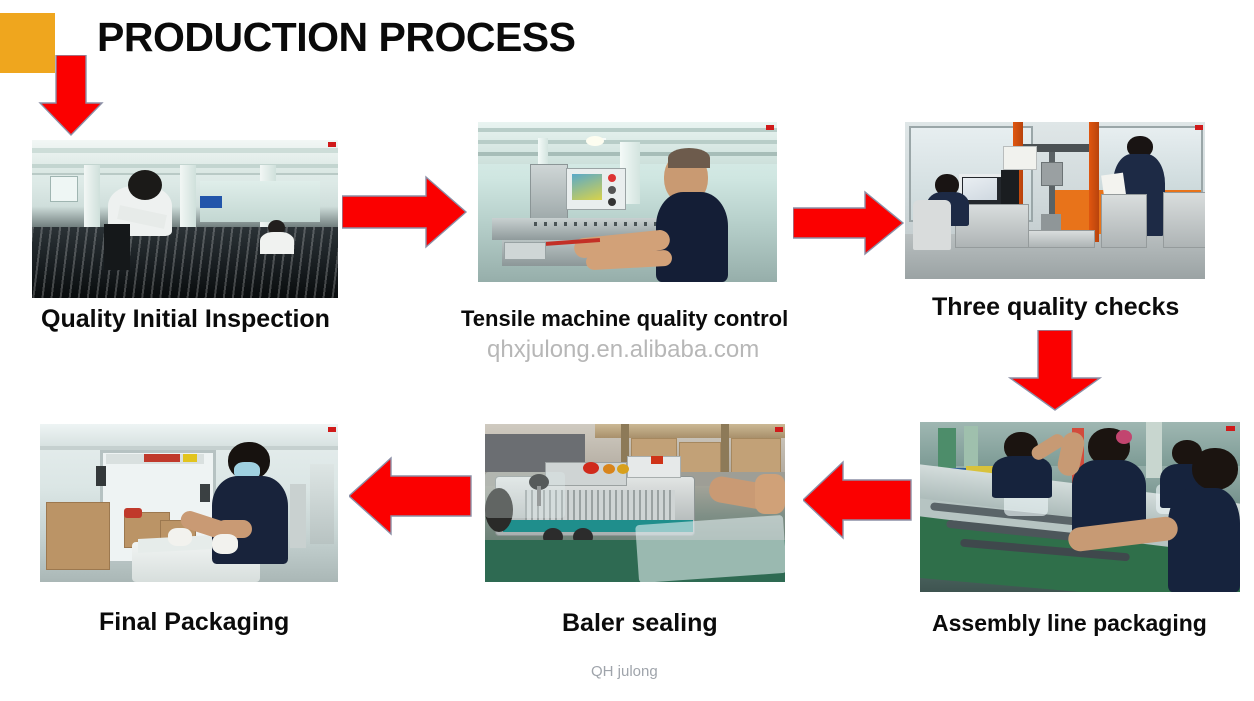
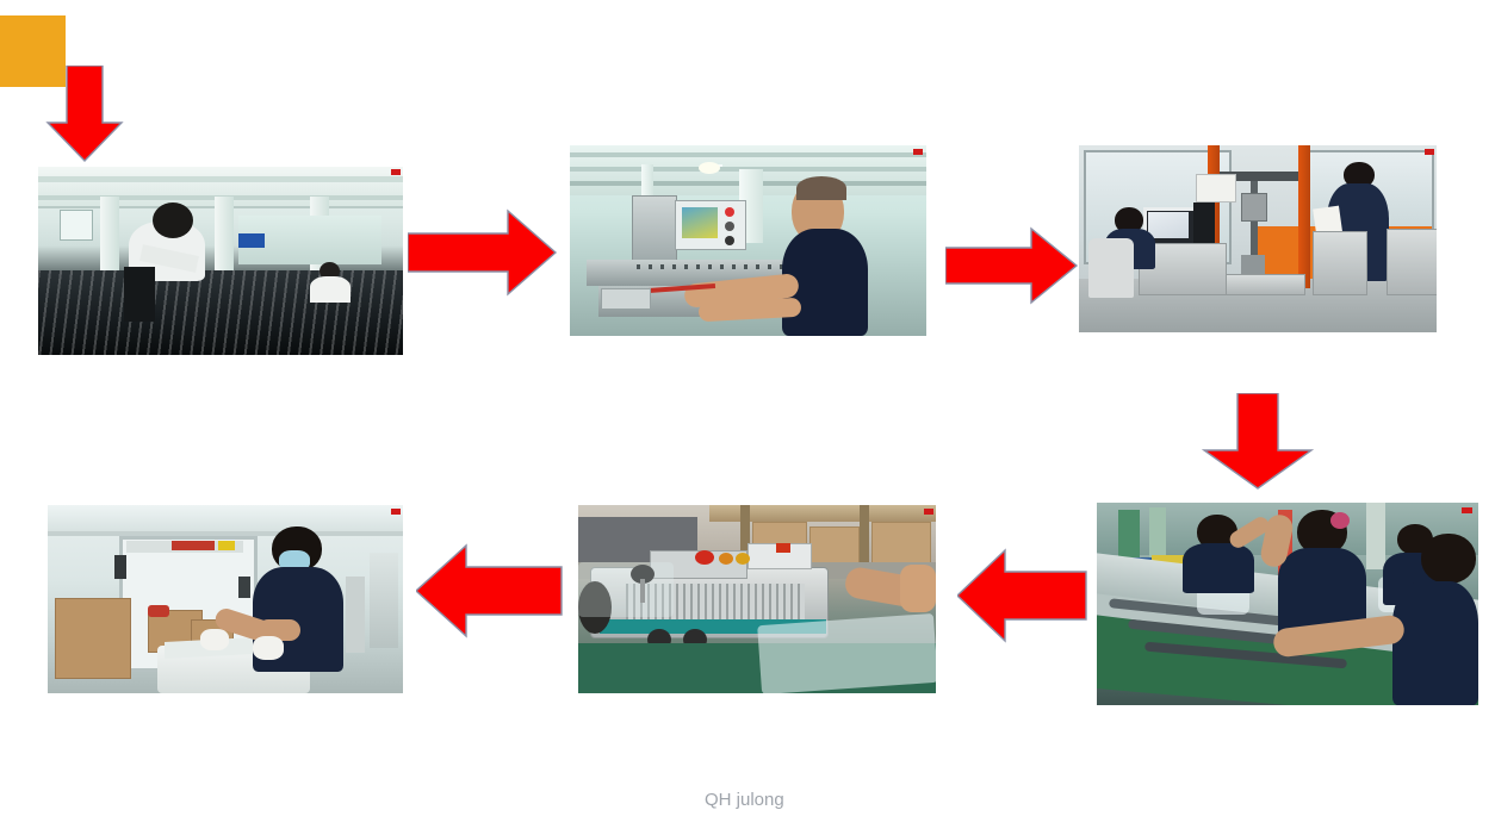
- PRODUCTION PROCESS
- Quality Initial Inspection
- Tensile machine quality control
- qhxjulong.en.alibaba.com
- Three quality checks
- Final Packaging
- Baler sealing
- Assembly line packaging
  QH julong
